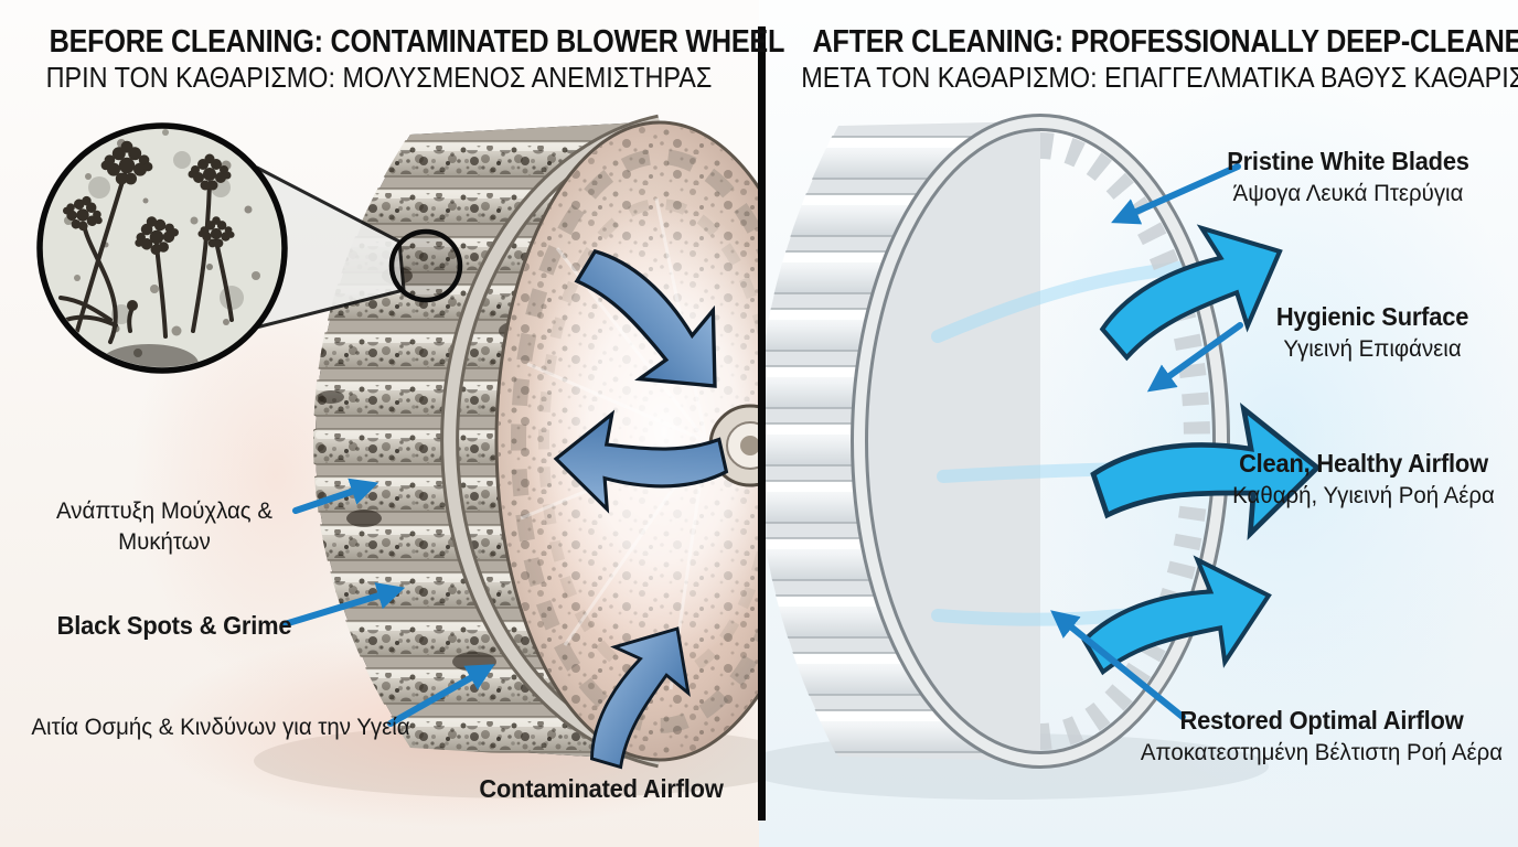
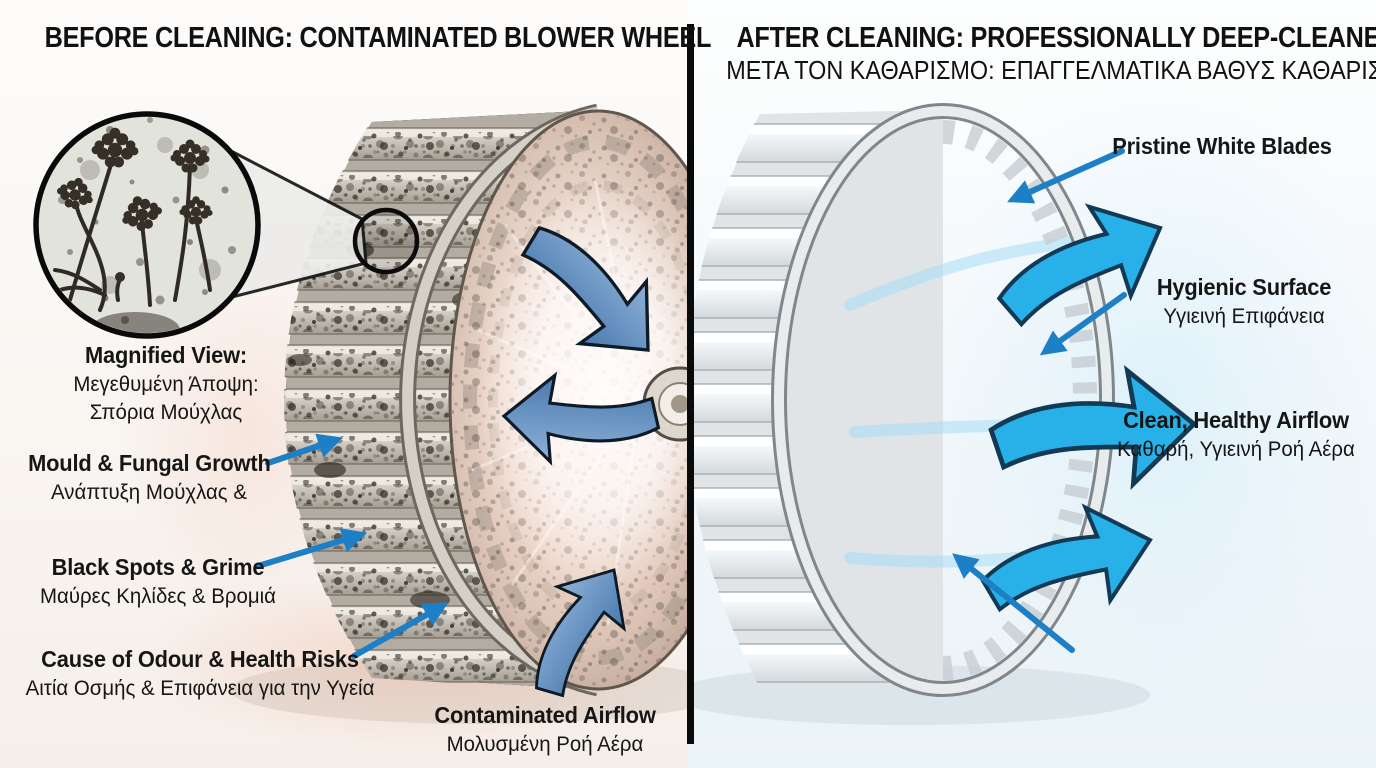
  BEFORE CLEANING: CONTAMINATED BLOWER WHEE
- ΠΡΙΝ ΤΟΝ ΚΑΘΑΡΙΣΜΟ: ΜΟΛΥΣΜΕΝΟΣ ΑΝΕΜΙΣΤΗΡΑΣ
  AFTER CLEANING: PROFESSIONALLY DEEP-CLEANE
  ΜΕΤΑ ΤΟΝ ΚΑΘΑΡΙΣΜΟ: ΕΠΑΓΓΕΛΜΑΤΙΚΑ ΒΑΘΥΣ ΚΑΘΑΡΙΣ
+ Magnified View:
+ Μεγεθυμένη Άποψη:
+ Σπόρια Μούχλας
+ Mould & Fungal Growth
  Ανάπτυξη Μούχλας &
- Μυκήτων
  Black Spots & Grime
+ Μαύρες Κηλίδες & Βρομιά
+ Cause of Odour & Health Risks
- Αιτία Οσμής & Κινδύνων για την Υγεία
+ Αιτία Οσμής & Επιφάνεια για την Υγεία
  Contaminated Airflow
+ Μολυσμένη Ροή Αέρα
  Pristine White Blades
- Άψογα Λευκά Πτερύγια
  Hygienic Surface
  Υγιεινή Επιφάνεια
  Clean, Healthy Airflow
  Καθαρή, Υγιεινή Ροή Αέρα
- Restored Optimal Airflow
- Αποκατεστημένη Βέλτιστη Ροή Αέρα
